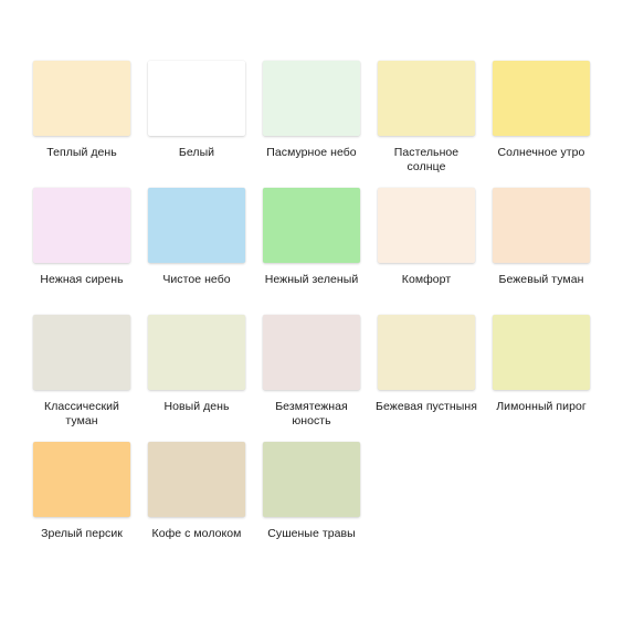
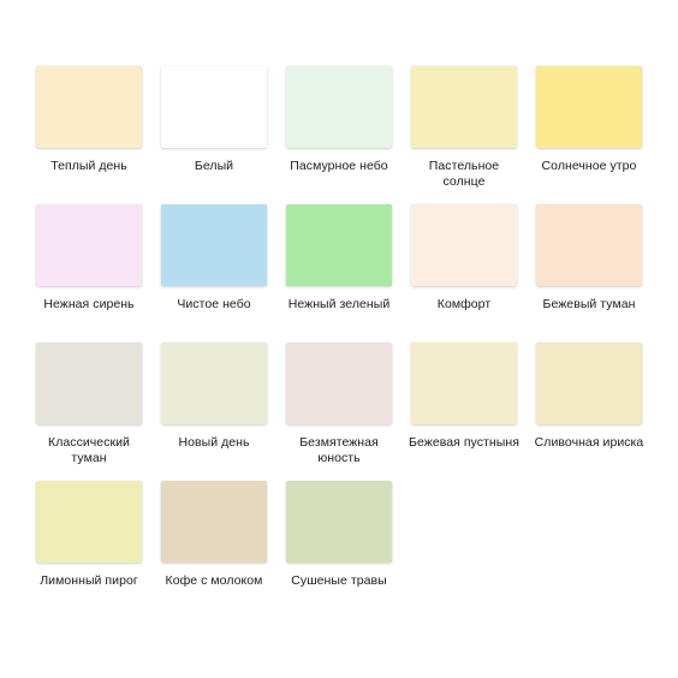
  Теплый день
  Белый
  Пасмурное небо
  Пастельное солнце
  Солнечное утро
  Нежная сирень
  Чистое небо
  Нежный зеленый
  Комфорт
  Бежевый туман
  Классический туман
  Новый день
  Безмятежная юность
  Бежевая пустныня
+ Сливочная ириска
  Лимонный пирог
- Зрелый персик
  Кофе с молоком
  Сушеные травы
